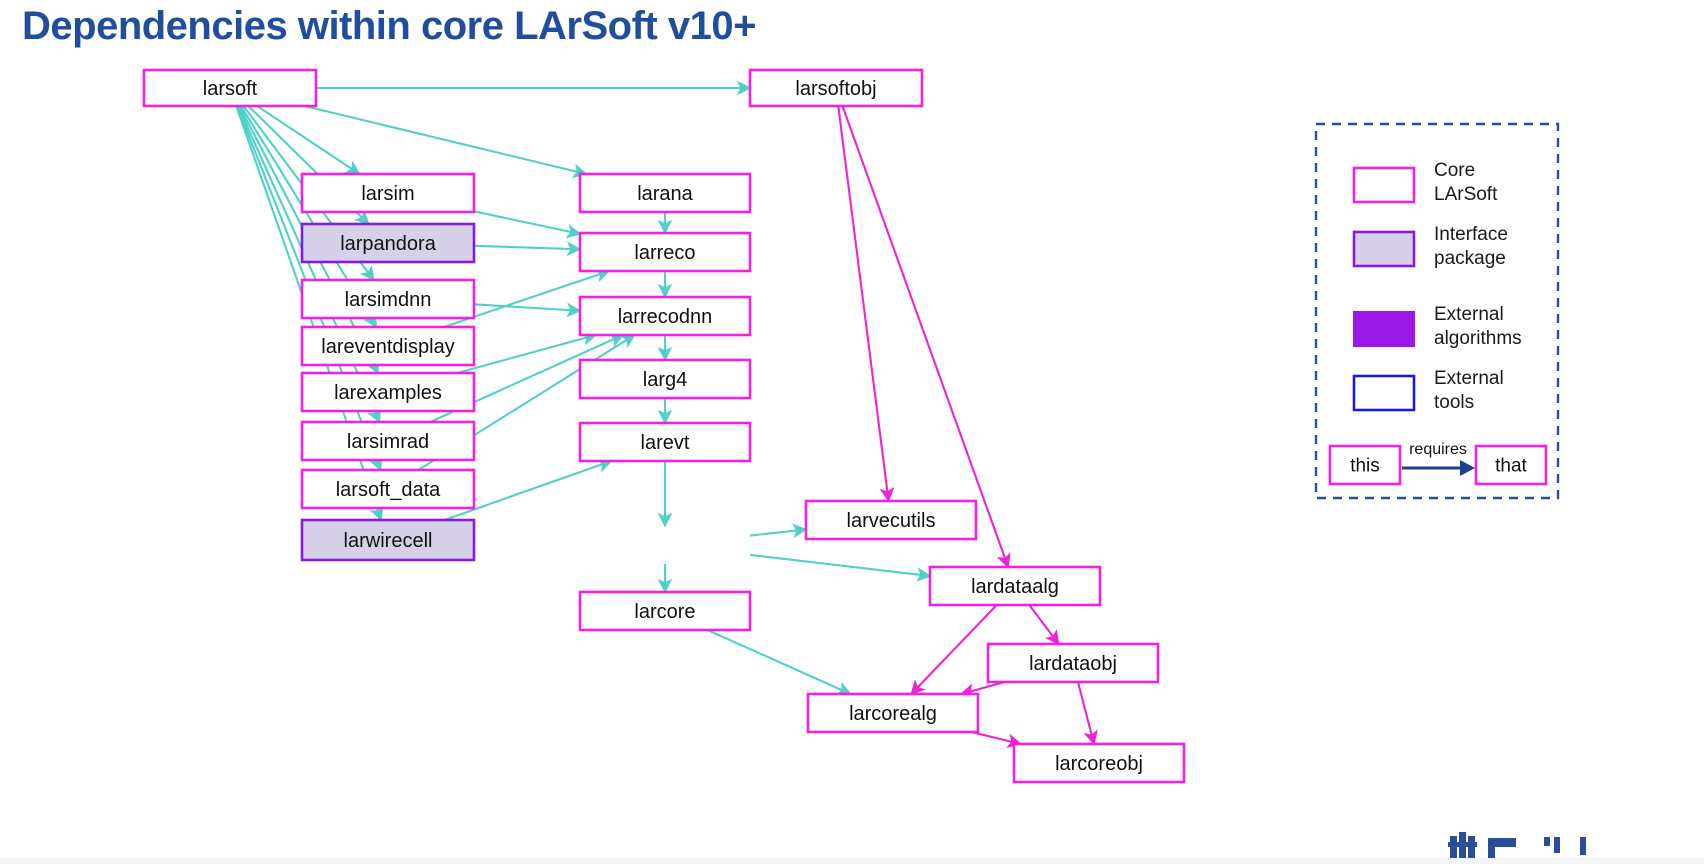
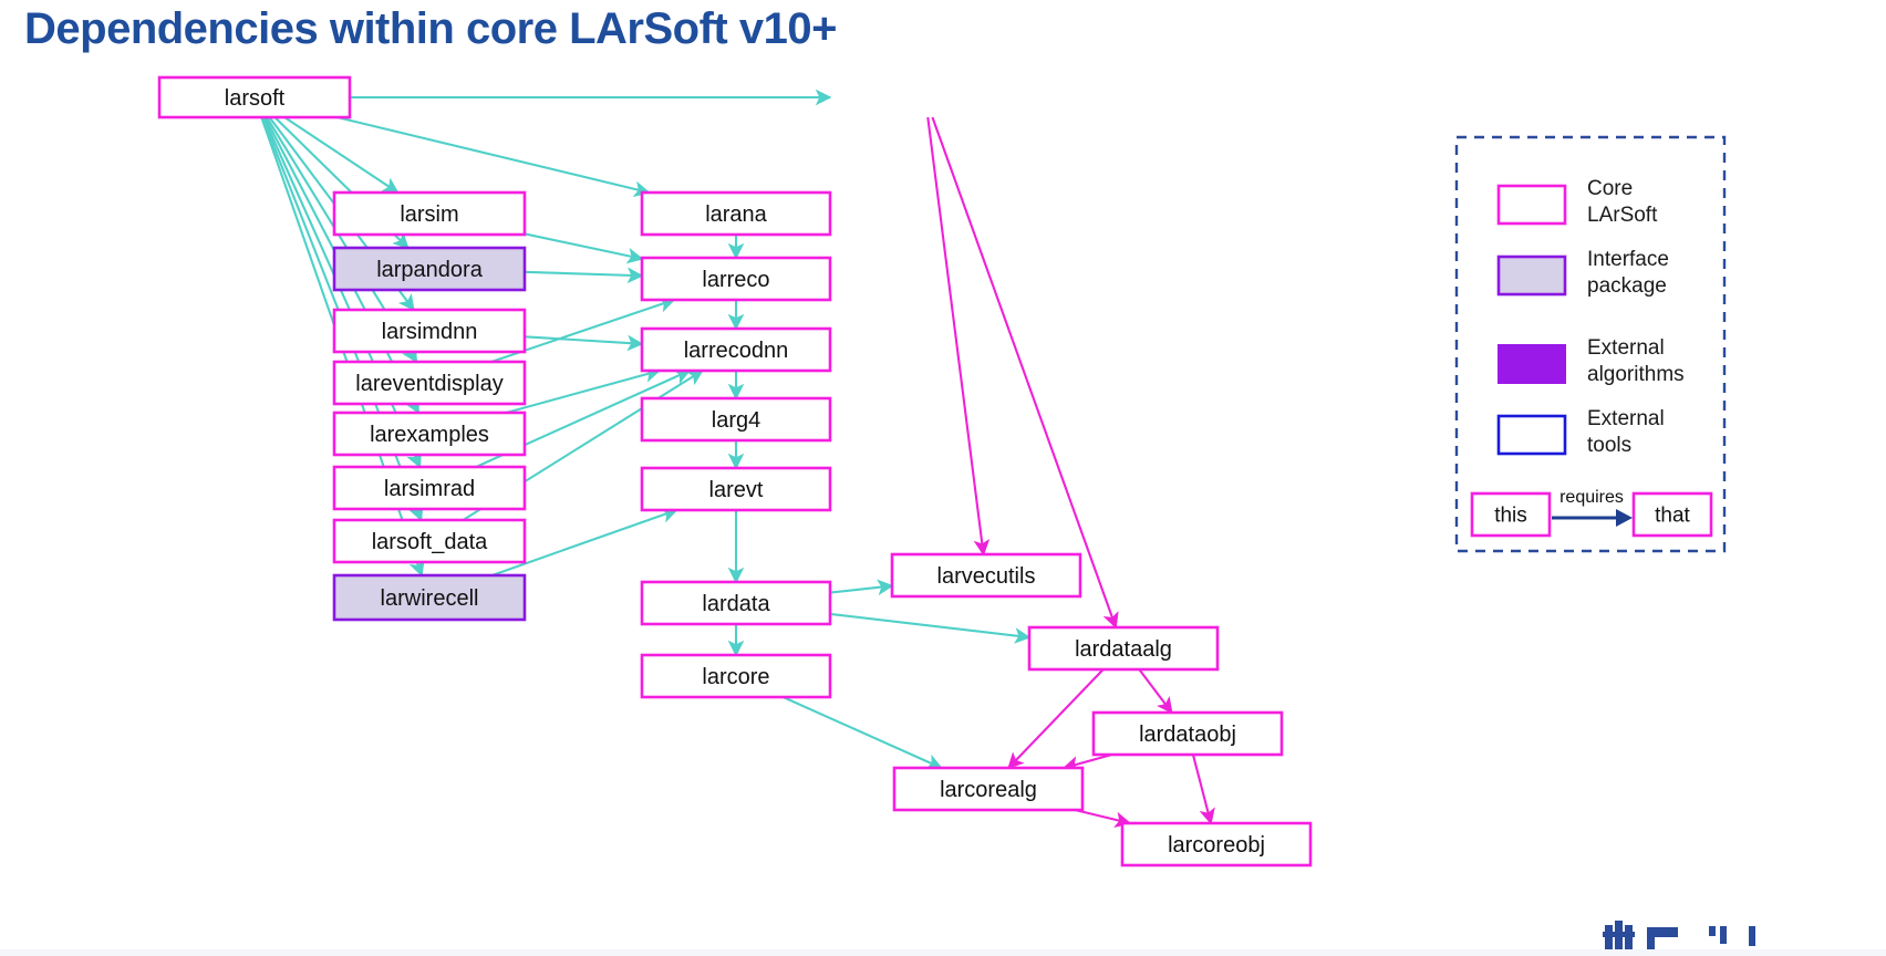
  Dependencies within core LArSoft v10+
  larsoft
- larsoftobj
  larsim
  larpandora
  larsimdnn
  lareventdisplay
  larexamples
  larsimrad
  larsoft_data
  larwirecell
  larana
  larreco
  larrecodnn
  larg4
  larevt
+ lardata
  larcore
  larvecutils
  lardataalg
  lardataobj
  larcorealg
  larcoreobj
  Core
  LArSoft
  Interface
  package
  External
  algorithms
  External
  tools
  this
  that
  requires
